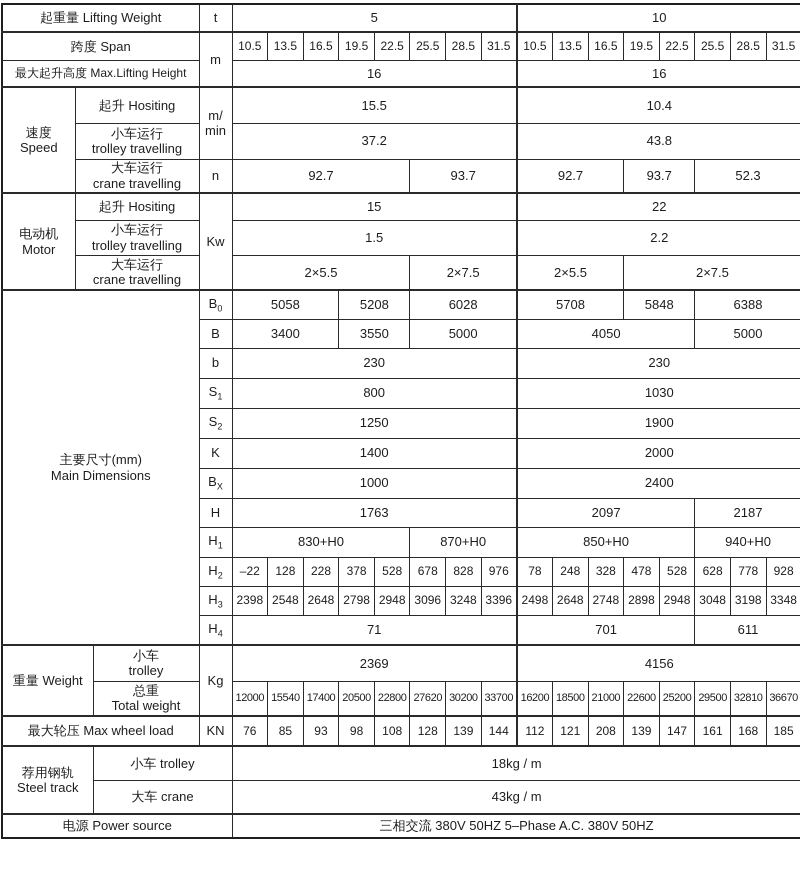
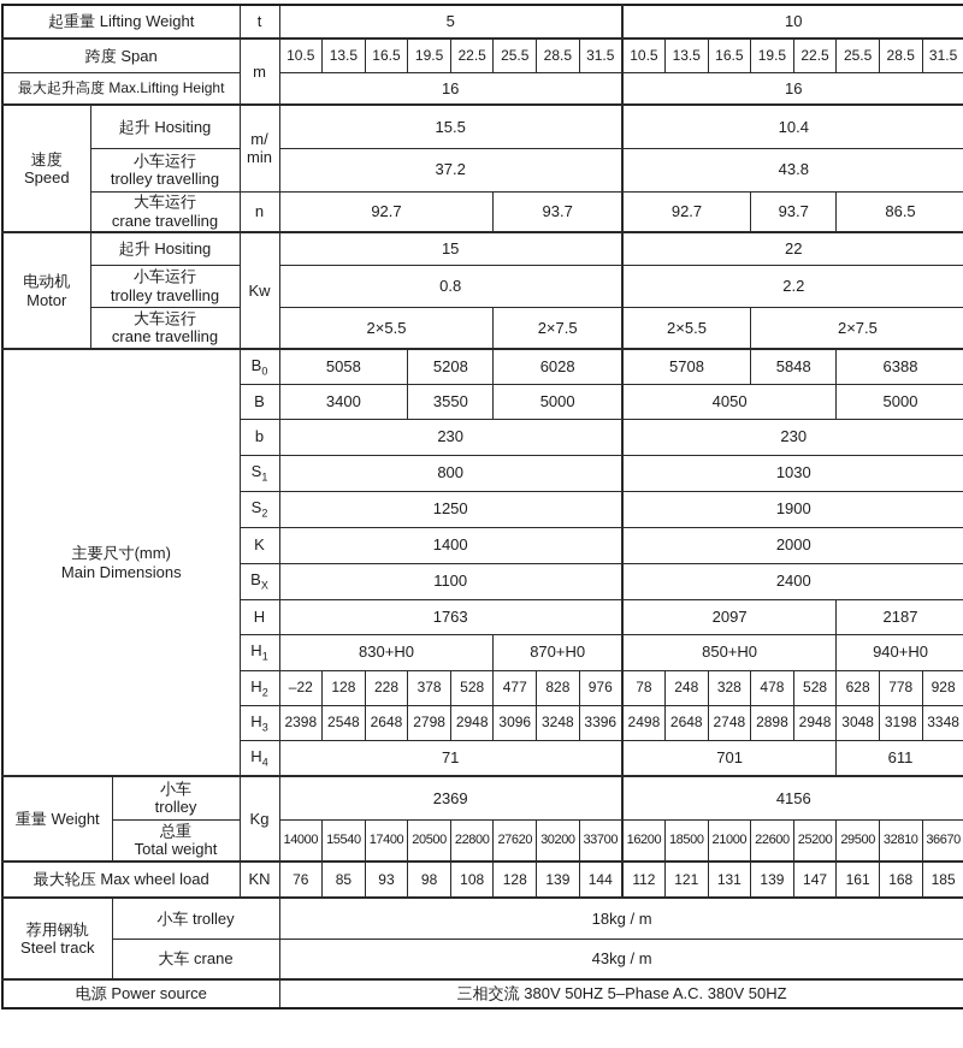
  起重量 Lifting Weight	t	5	10
  跨度 Span	m	10.5	13.5	16.5	19.5	22.5	25.5	28.5	31.5	10.5	13.5	16.5	19.5	22.5	25.5	28.5	31.5
  最大起升高度 Max.Lifting Height	16	16
  速度 Speed	起升 Hositing	m/ min	15.5	10.4
  小车运行 trolley travelling	37.2	43.8
- 大车运行 crane travelling	n	92.7	93.7	92.7	93.7	52.3
+ 大车运行 crane travelling	n	92.7	93.7	92.7	93.7	86.5
  电动机 Motor	起升 Hositing	Kw	15	22
- 小车运行 trolley travelling	1.5	2.2
+ 小车运行 trolley travelling	0.8	2.2
  大车运行 crane travelling	2×5.5	2×7.5	2×5.5	2×7.5
  主要尺寸(mm) Main Dimensions	B0	5058	5208	6028	5708	5848	6388
  B	3400	3550	5000	4050	5000
  b	230	230
  S1	800	1030
  S2	1250	1900
  K	1400	2000
- BX	1000	2400
+ BX	1100	2400
  H	1763	2097	2187
  H1	830+H0	870+H0	850+H0	940+H0
- H2	–22	128	228	378	528	678	828	976	78	248	328	478	528	628	778	928
+ H2	–22	128	228	378	528	477	828	976	78	248	328	478	528	628	778	928
  H3	2398	2548	2648	2798	2948	3096	3248	3396	2498	2648	2748	2898	2948	3048	3198	3348
  H4	71	701	611
  重量 Weight	小车 trolley	Kg	2369	4156
- 总重 Total weight	12000	15540	17400	20500	22800	27620	30200	33700	16200	18500	21000	22600	25200	29500	32810	36670
+ 总重 Total weight	14000	15540	17400	20500	22800	27620	30200	33700	16200	18500	21000	22600	25200	29500	32810	36670
- 最大轮压 Max wheel load	KN	76	85	93	98	108	128	139	144	112	121	208	139	147	161	168	185
+ 最大轮压 Max wheel load	KN	76	85	93	98	108	128	139	144	112	121	131	139	147	161	168	185
  荐用钢轨 Steel track	小车 trolley	18kg / m
  大车 crane	43kg / m
  电源 Power source	三相交流 380V 50HZ 5–Phase A.C. 380V 50HZ
